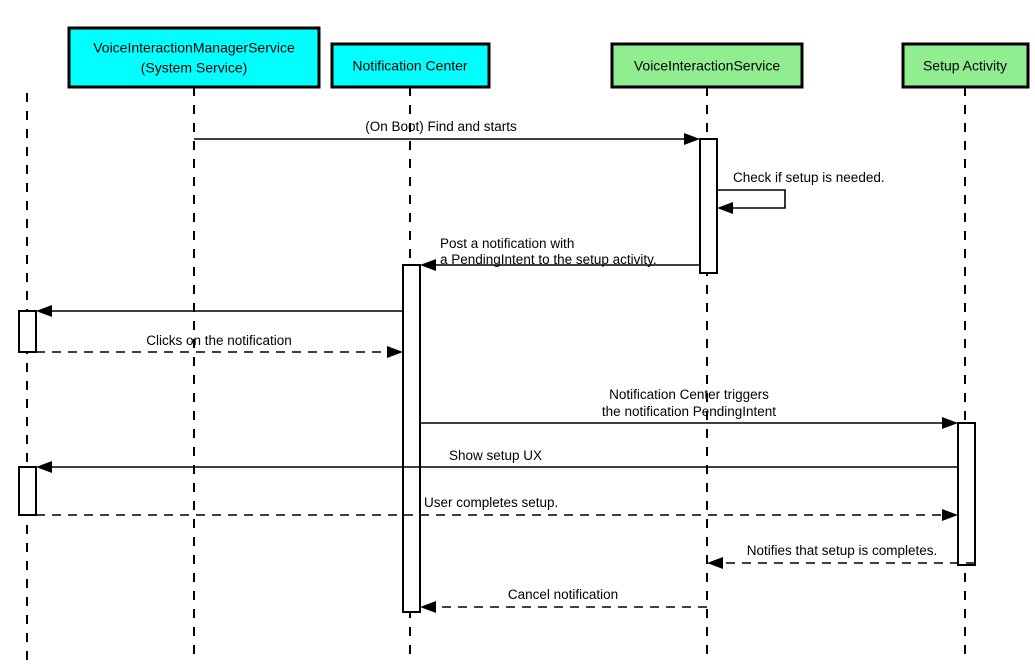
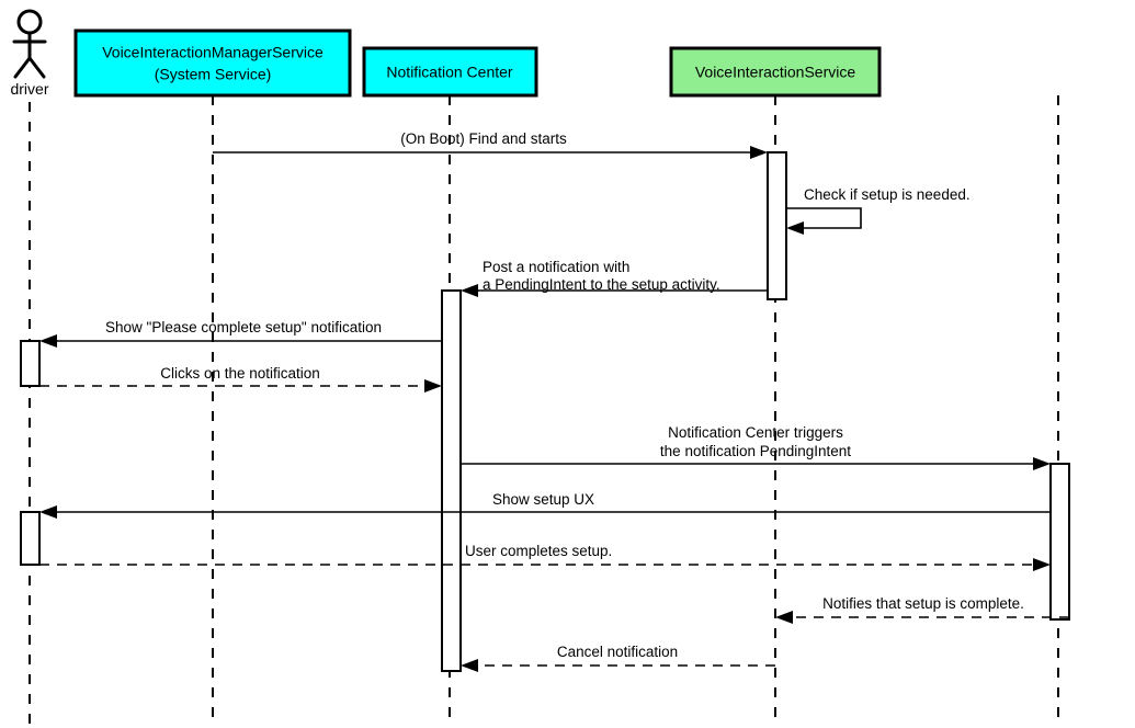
+ driver
  VoiceInteractionManagerService
  (System Service)
  Notification Center
  VoiceInteractionService
- Setup Activity
  (On Boot) Find and starts
  Check if setup is needed.
  Post a notification with
  a PendingIntent to the setup activity.
+ Show "Please complete setup" notification
  Clicks on the notification
  Notification Center triggers
  the notification PendingIntent
  Show setup UX
  User completes setup.
- Notifies that setup is completes.
+ Notifies that setup is complete.
  Cancel notification
